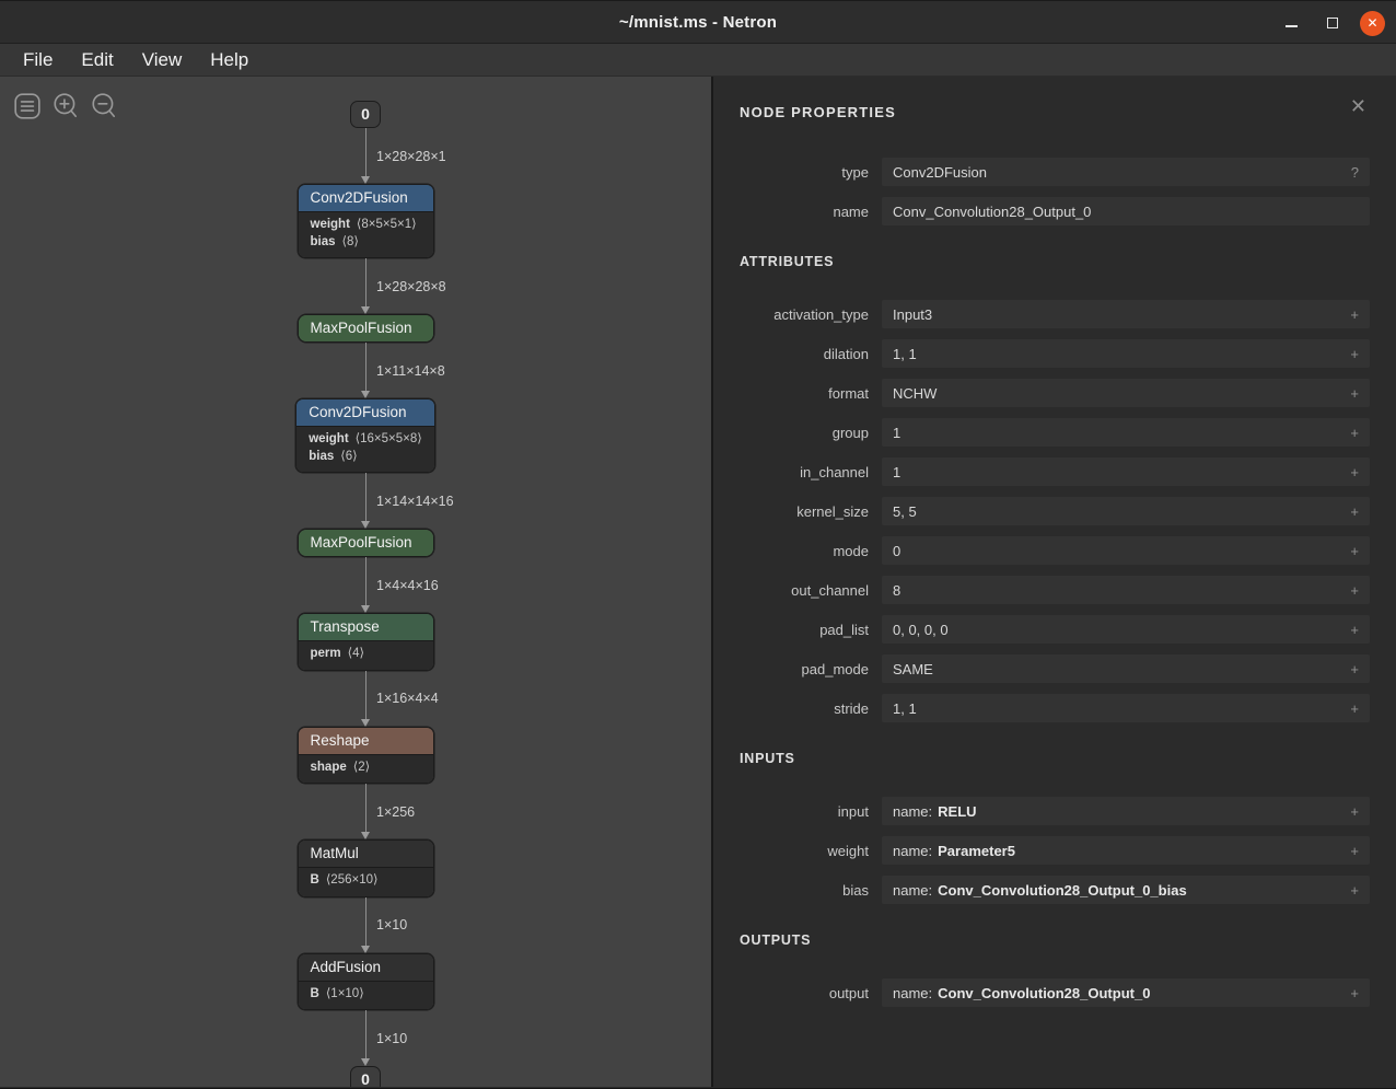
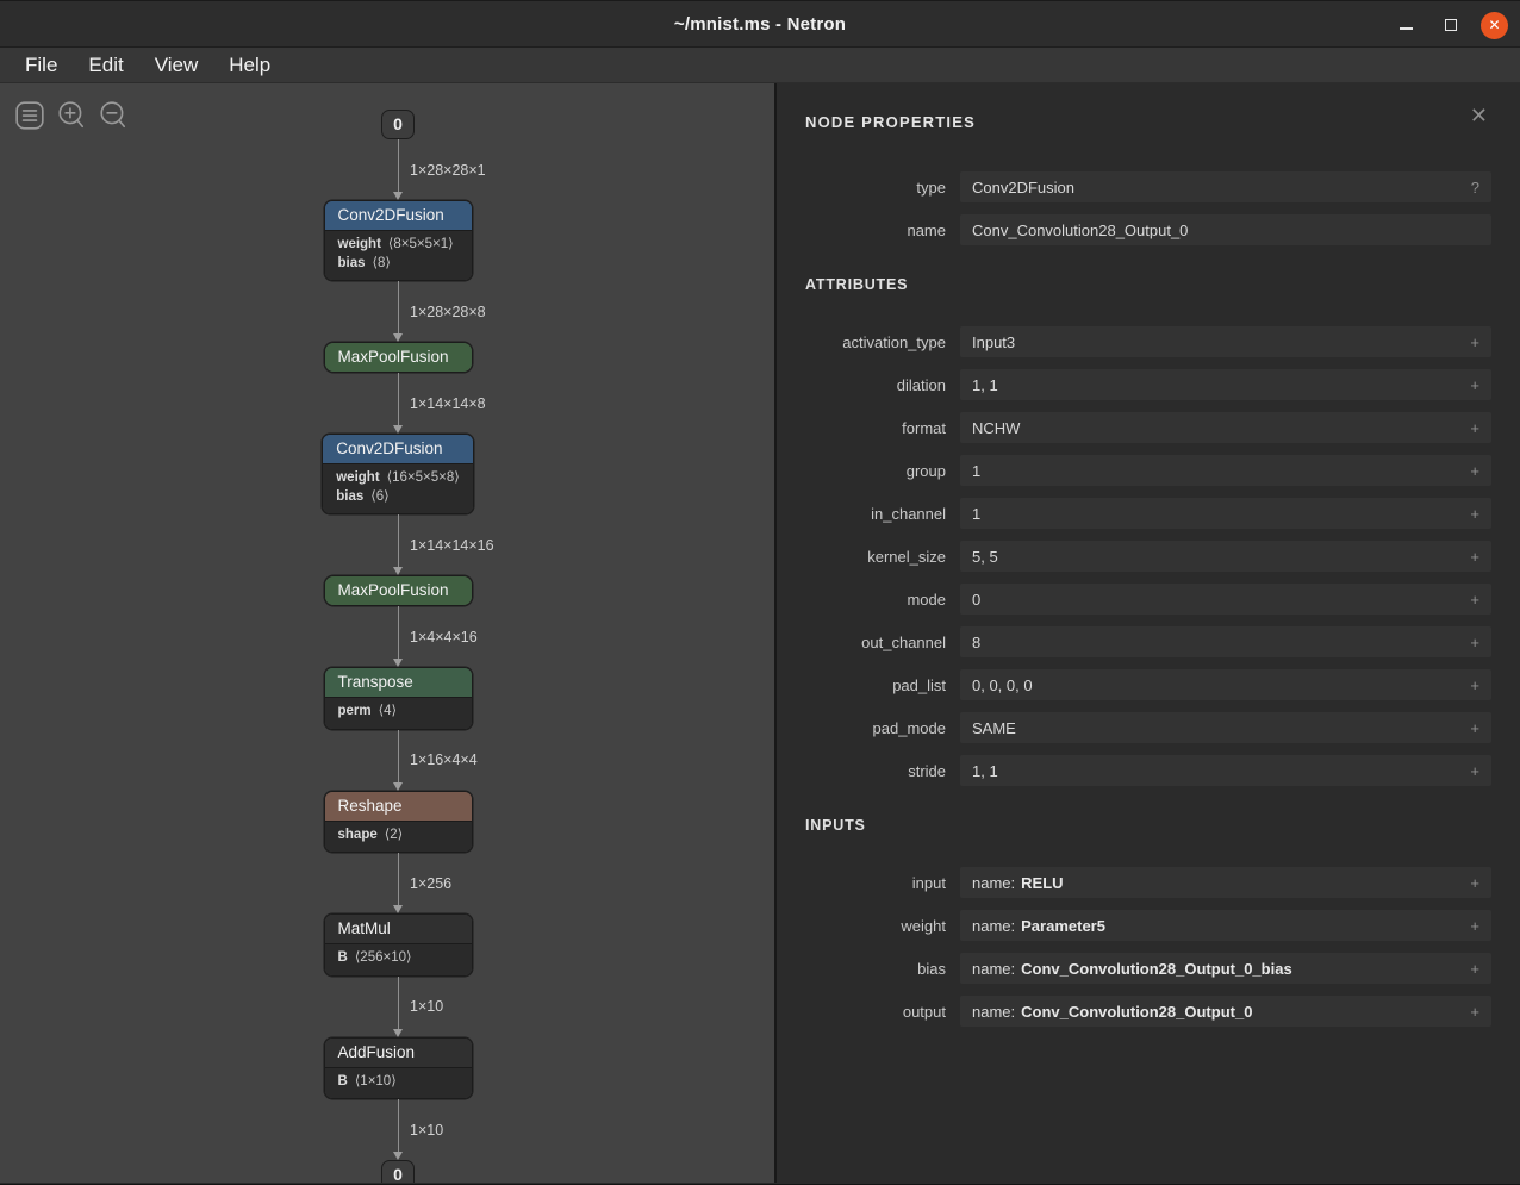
  ~/mnist.ms - Netron
  ✕
  File
  Edit
  View
  Help
  0
  1×28×28×1
  Conv2DFusion
  weight ⟨8×5×5×1⟩
  bias ⟨8⟩
  1×28×28×8
  MaxPoolFusion
- 1×11×14×8
+ 1×14×14×8
  Conv2DFusion
  weight ⟨16×5×5×8⟩
  bias ⟨6⟩
  1×14×14×16
  MaxPoolFusion
  1×4×4×16
  Transpose
  perm ⟨4⟩
  1×16×4×4
  Reshape
  shape ⟨2⟩
  1×256
  MatMul
  B ⟨256×10⟩
  1×10
  AddFusion
  B ⟨1×10⟩
  1×10
  0
  NODE PROPERTIES
  ✕
  type
  Conv2DFusion
  ?
  name
  Conv_Convolution28_Output_0
  ATTRIBUTES
  activation_type
  Input3
  +
  dilation
  1, 1
  +
  format
  NCHW
  +
  group
  1
  +
  in_channel
  1
  +
  kernel_size
  5, 5
  +
  mode
  0
  +
  out_channel
  8
  +
  pad_list
  0, 0, 0, 0
  +
  pad_mode
  SAME
  +
  stride
  1, 1
  +
  INPUTS
  input
  name:
  RELU
  +
  weight
  name:
  Parameter5
  +
  bias
  name:
  Conv_Convolution28_Output_0_bias
  +
- OUTPUTS
  output
  name:
  Conv_Convolution28_Output_0
  +
